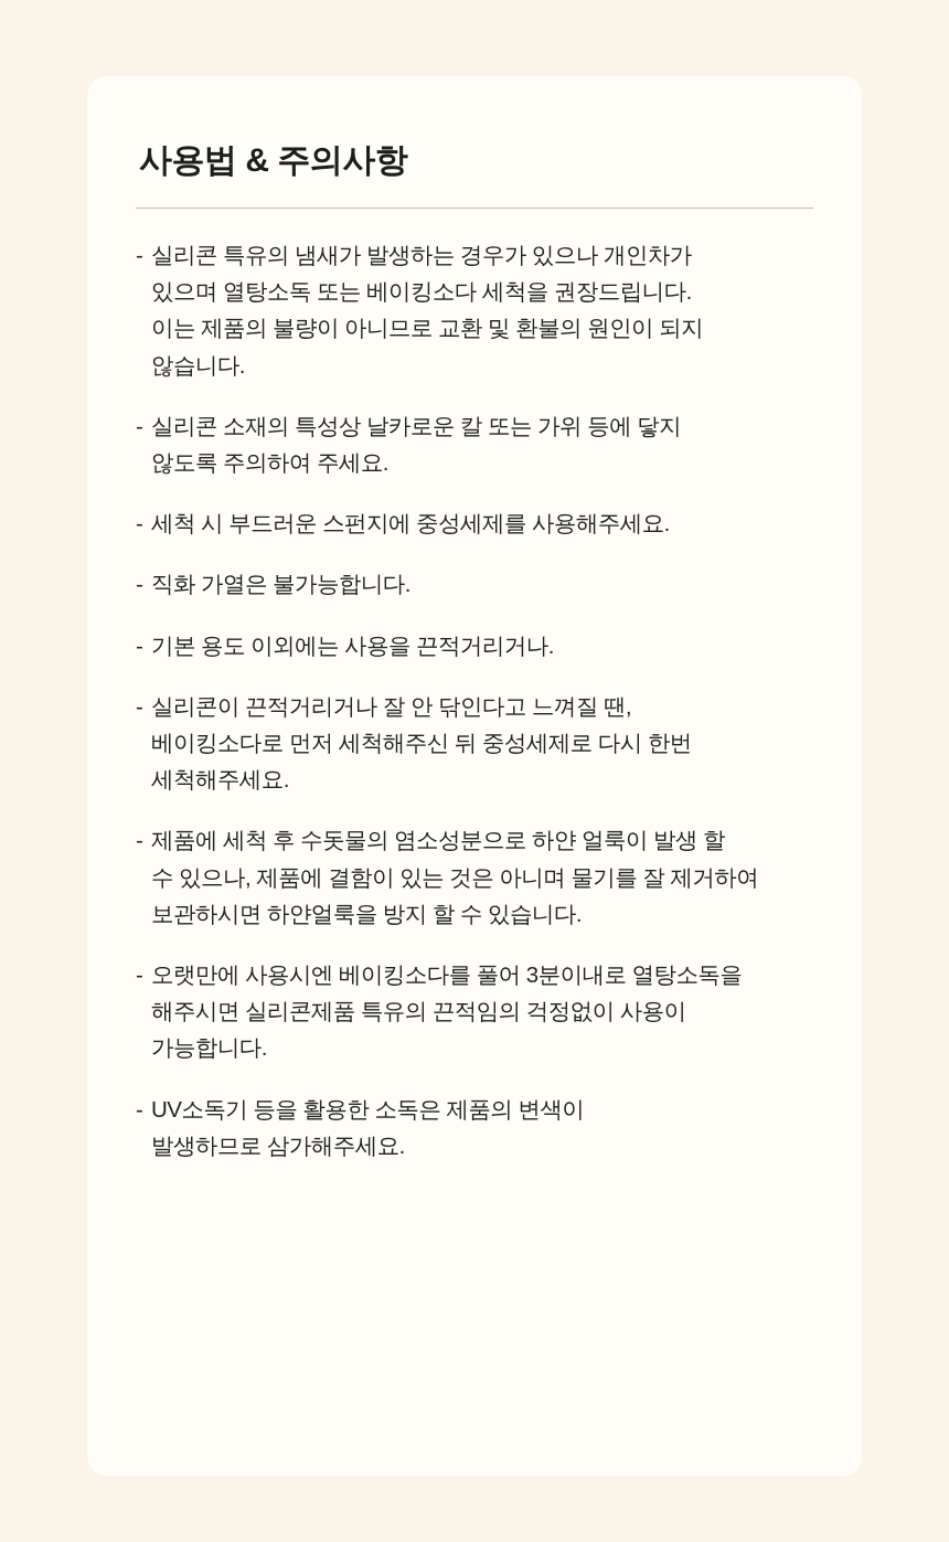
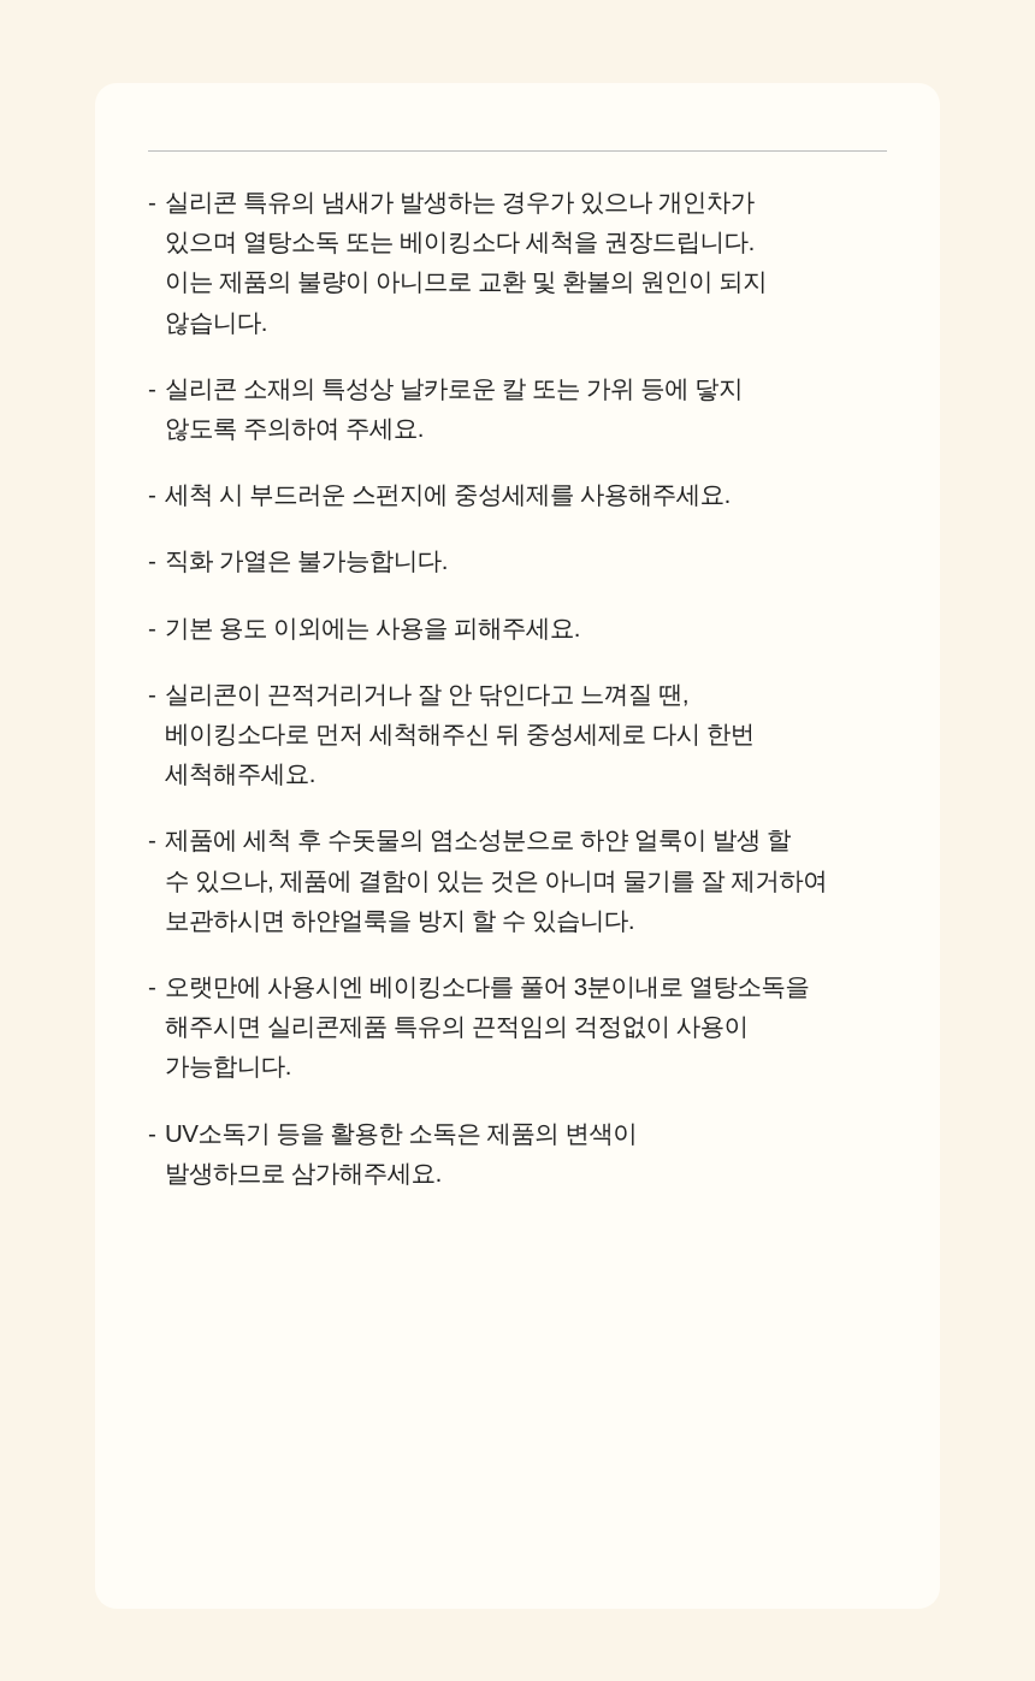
- 사용법 & 주의사항
  -
  실리콘 특유의 냄새가 발생하는 경우가 있으나 개인차가
  있으며 열탕소독 또는 베이킹소다 세척을 권장드립니다.
  이는 제품의 불량이 아니므로 교환 및 환불의 원인이 되지
  않습니다.
  -
  실리콘 소재의 특성상 날카로운 칼 또는 가위 등에 닿지
  않도록 주의하여 주세요.
  -
  세척 시 부드러운 스펀지에 중성세제를 사용해주세요.
  -
  직화 가열은 불가능합니다.
  -
- 기본 용도 이외에는 사용을 끈적거리거나.
+ 기본 용도 이외에는 사용을 피해주세요.
  -
  실리콘이 끈적거리거나 잘 안 닦인다고 느껴질 땐,
  베이킹소다로 먼저 세척해주신 뒤 중성세제로 다시 한번
  세척해주세요.
  -
  제품에 세척 후 수돗물의 염소성분으로 하얀 얼룩이 발생 할
  수 있으나, 제품에 결함이 있는 것은 아니며 물기를 잘 제거하여
  보관하시면 하얀얼룩을 방지 할 수 있습니다.
  -
  오랫만에 사용시엔 베이킹소다를 풀어 3분이내로 열탕소독을
  해주시면 실리콘제품 특유의 끈적임의 걱정없이 사용이
  가능합니다.
  -
  UV소독기 등을 활용한 소독은 제품의 변색이
  발생하므로 삼가해주세요.
